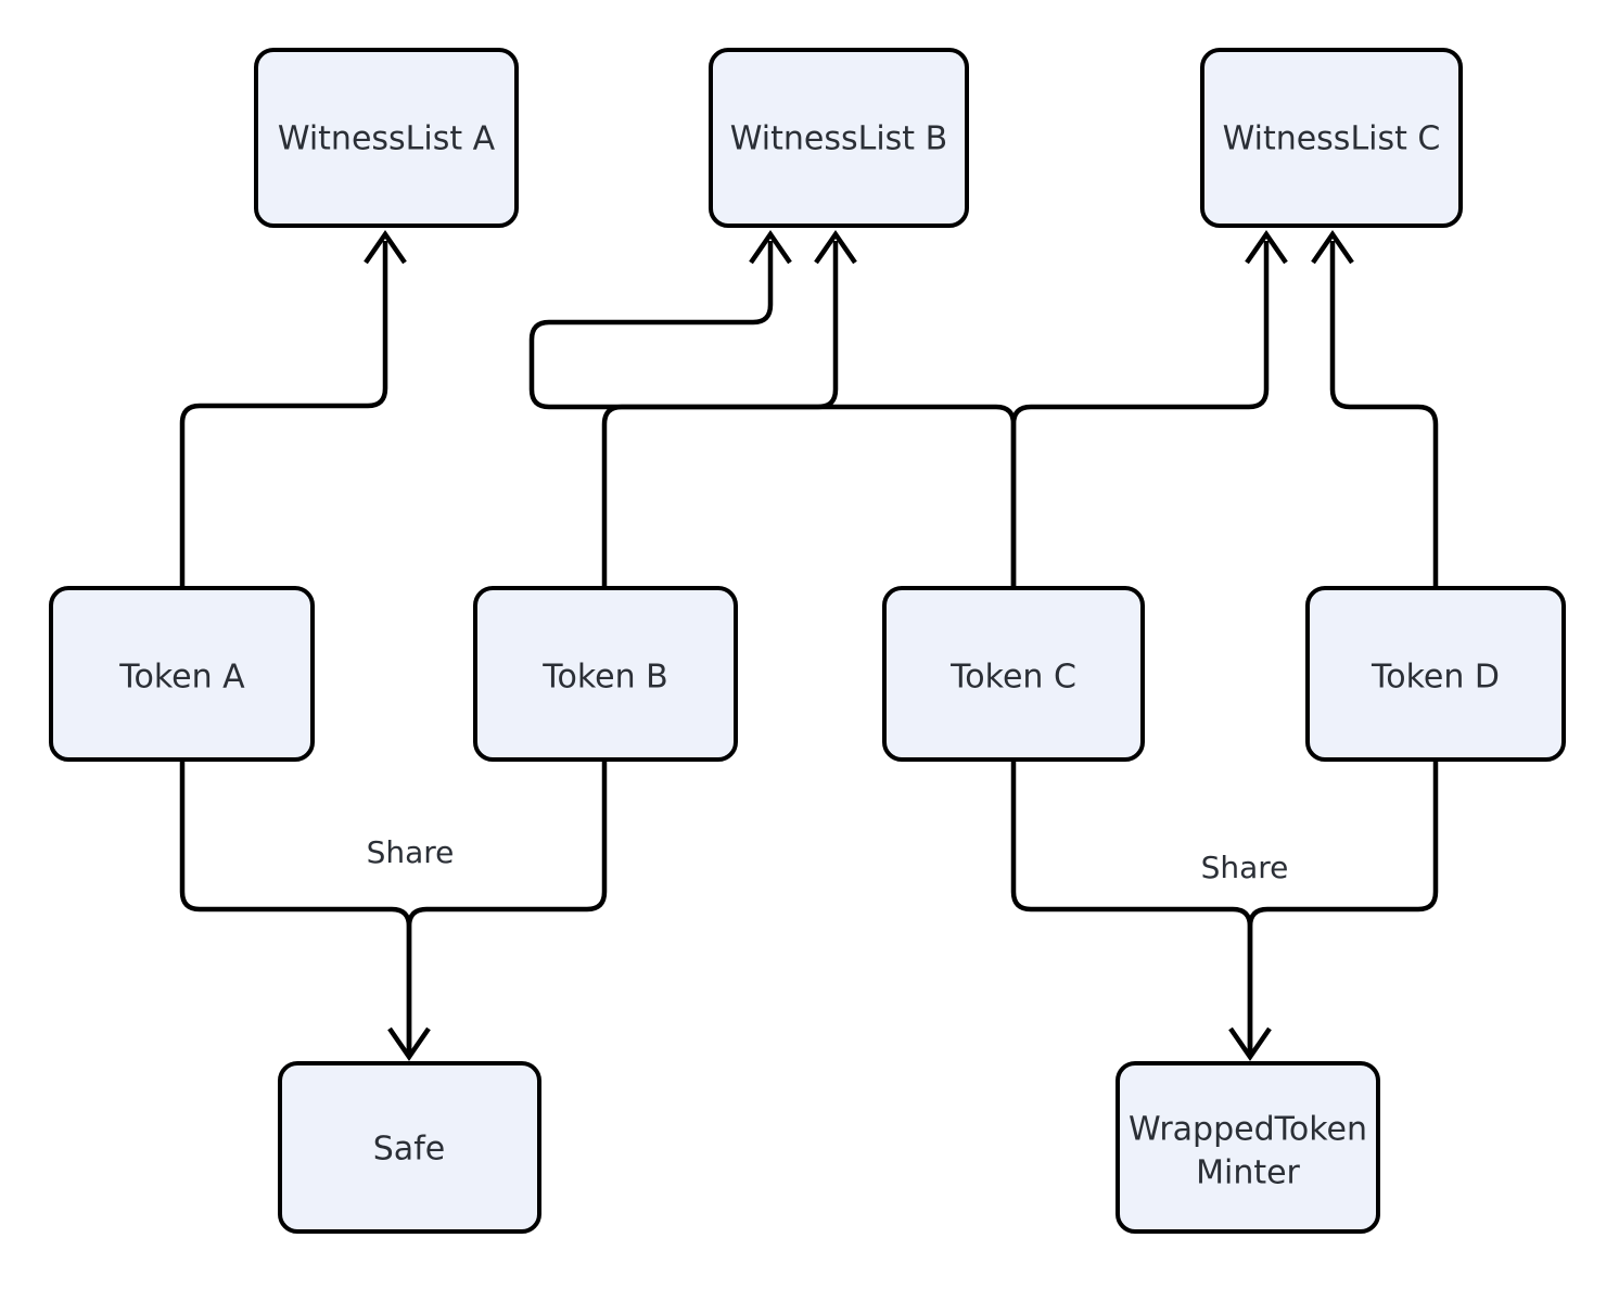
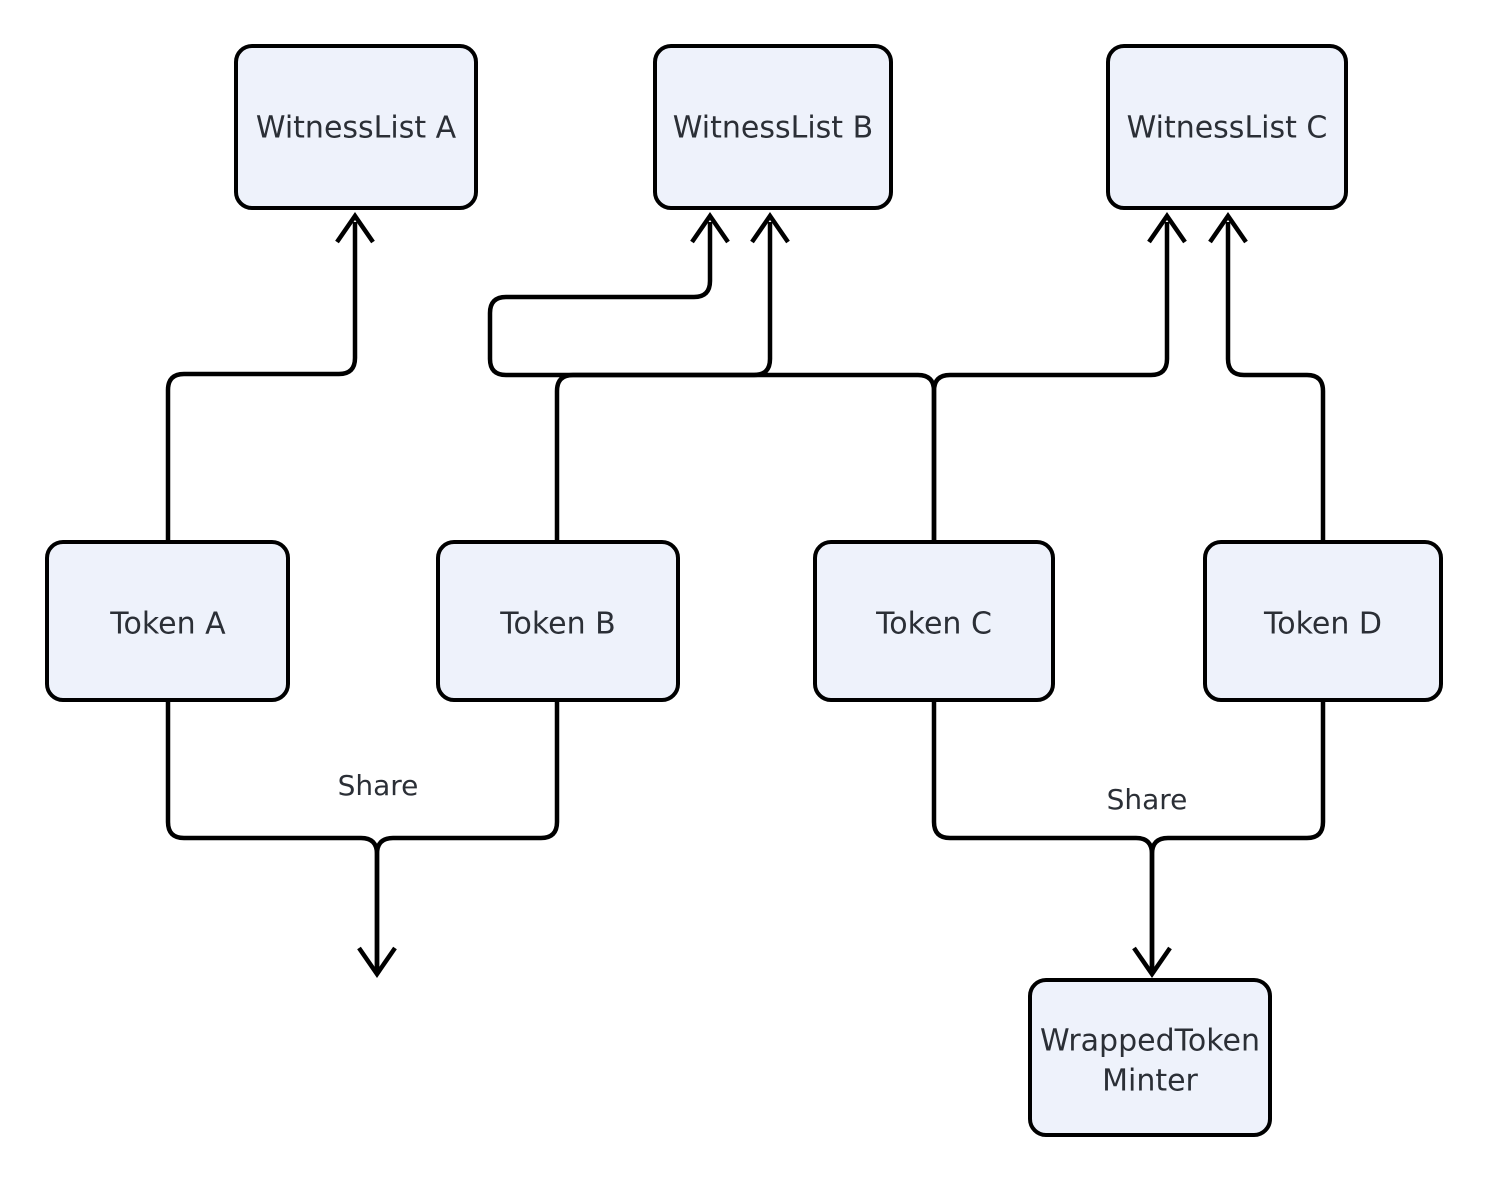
  Share
  Share
  WitnessList A
  WitnessList B
  WitnessList C
  Token A
  Token B
  Token C
  Token D
- Safe
  WrappedToken
  Minter
